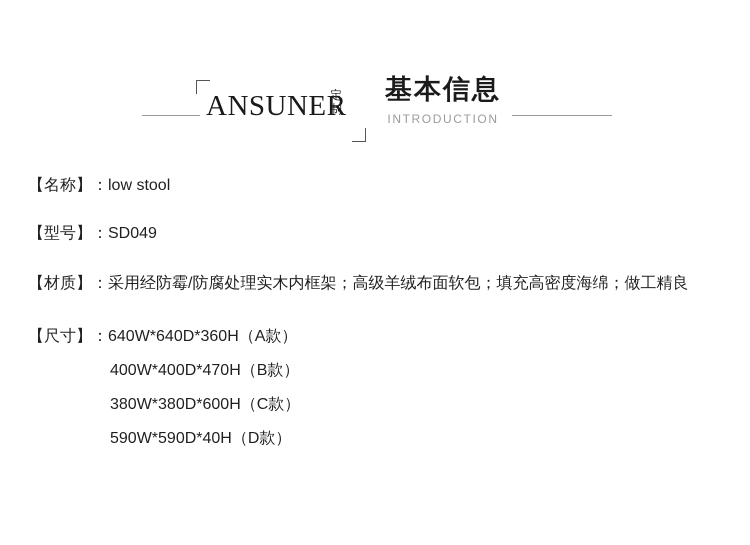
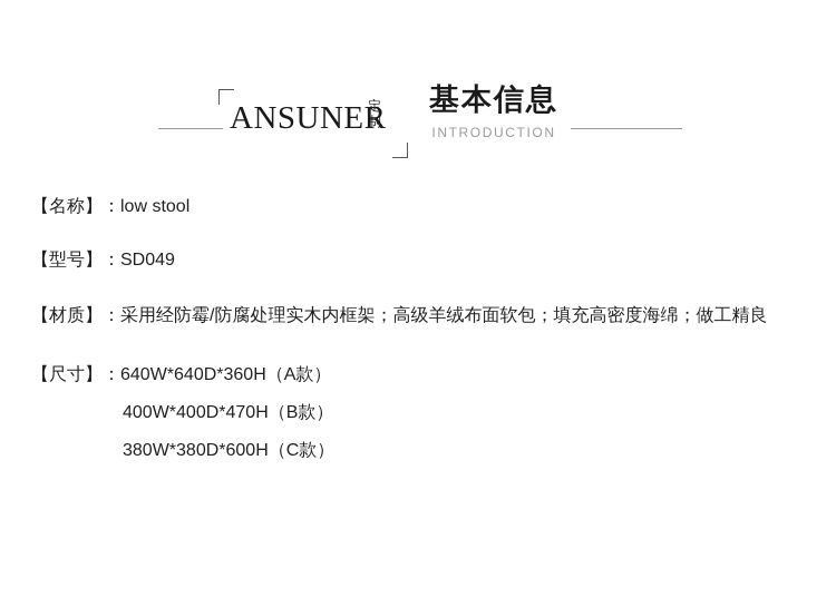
  ANSUNER
  定制
  基本信息
  INTRODUCTION
  【名称】：low stool
  【型号】：SD049
  【材质】：采用经防霉/防腐处理实木内框架；高级羊绒布面软包；填充高密度海绵；做工精良
  【尺寸】：640W*640D*360H（A款）
  400W*400D*470H（B款）
  380W*380D*600H（C款）
- 590W*590D*40H（D款）
